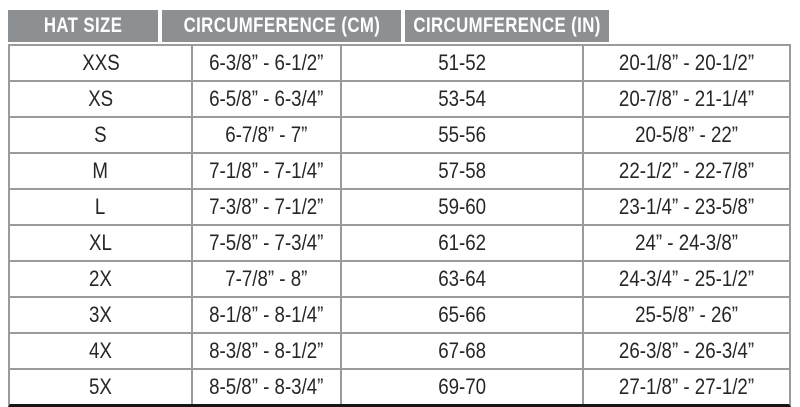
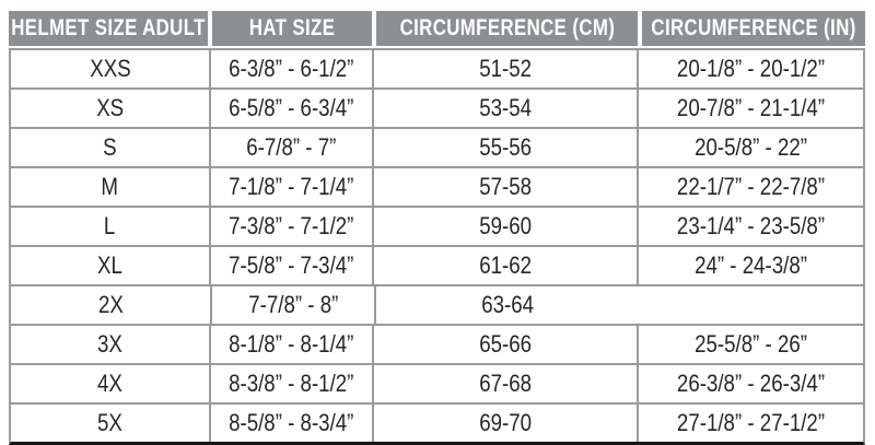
+ HELMET SIZE ADULT
  HAT SIZE
  CIRCUMFERENCE (CM)
  CIRCUMFERENCE (IN)
  XXS
  6-3/8” - 6-1/2”
  51-52
  20-1/8” - 20-1/2”
  XS
  6-5/8” - 6-3/4”
  53-54
  20-7/8” - 21-1/4”
  S
  6-7/8” - 7”
  55-56
  20-5/8” - 22”
  M
  7-1/8” - 7-1/4”
  57-58
- 22-1/2” - 22-7/8”
+ 22-1/7” - 22-7/8”
  L
  7-3/8” - 7-1/2”
  59-60
  23-1/4” - 23-5/8”
  XL
  7-5/8” - 7-3/4”
  61-62
  24” - 24-3/8”
  2X
  7-7/8” - 8”
  63-64
- 24-3/4” - 25-1/2”
  3X
  8-1/8” - 8-1/4”
  65-66
  25-5/8” - 26”
  4X
  8-3/8” - 8-1/2”
  67-68
  26-3/8” - 26-3/4”
  5X
  8-5/8” - 8-3/4”
  69-70
  27-1/8” - 27-1/2”
